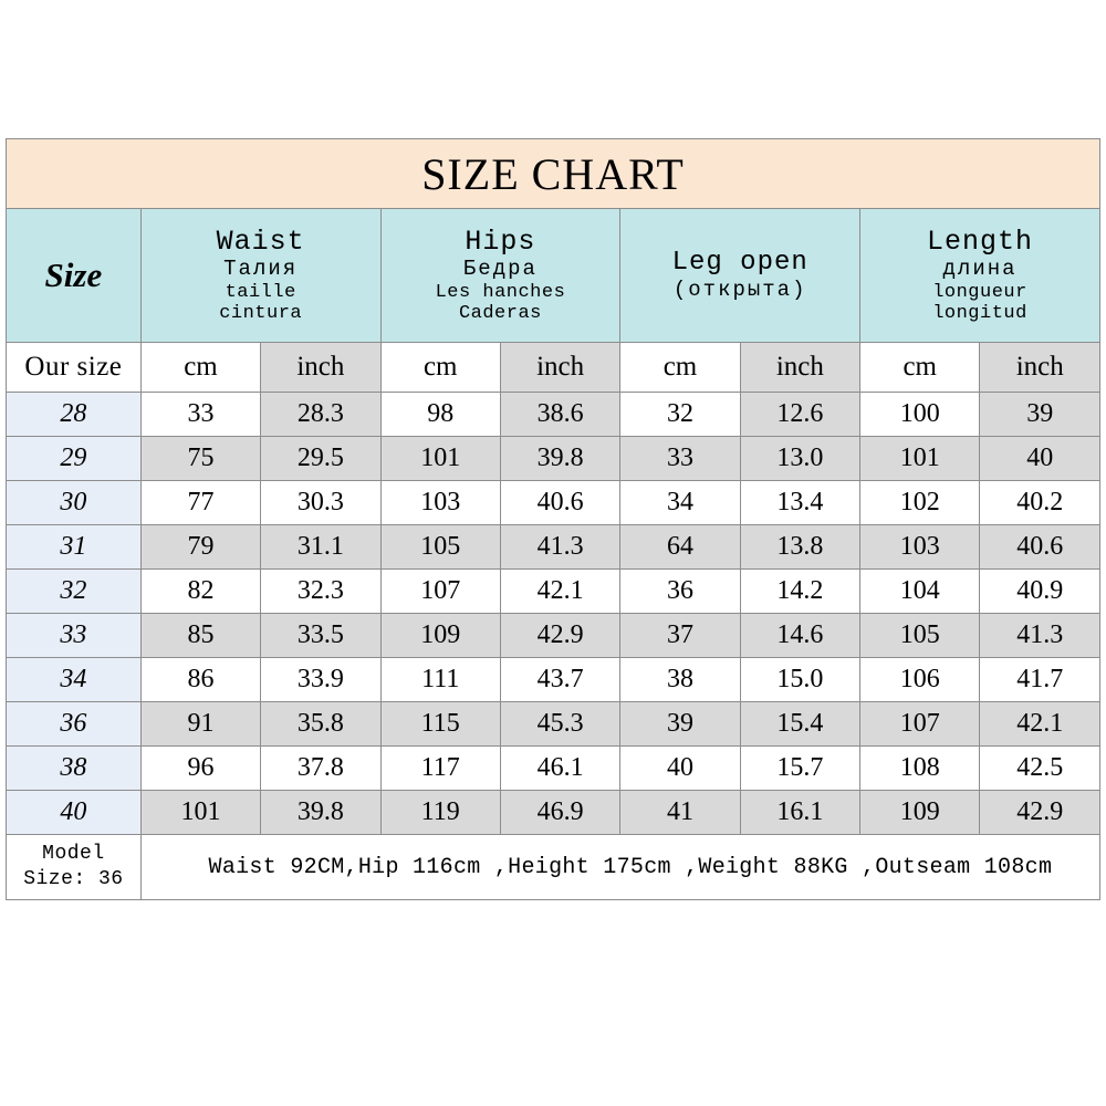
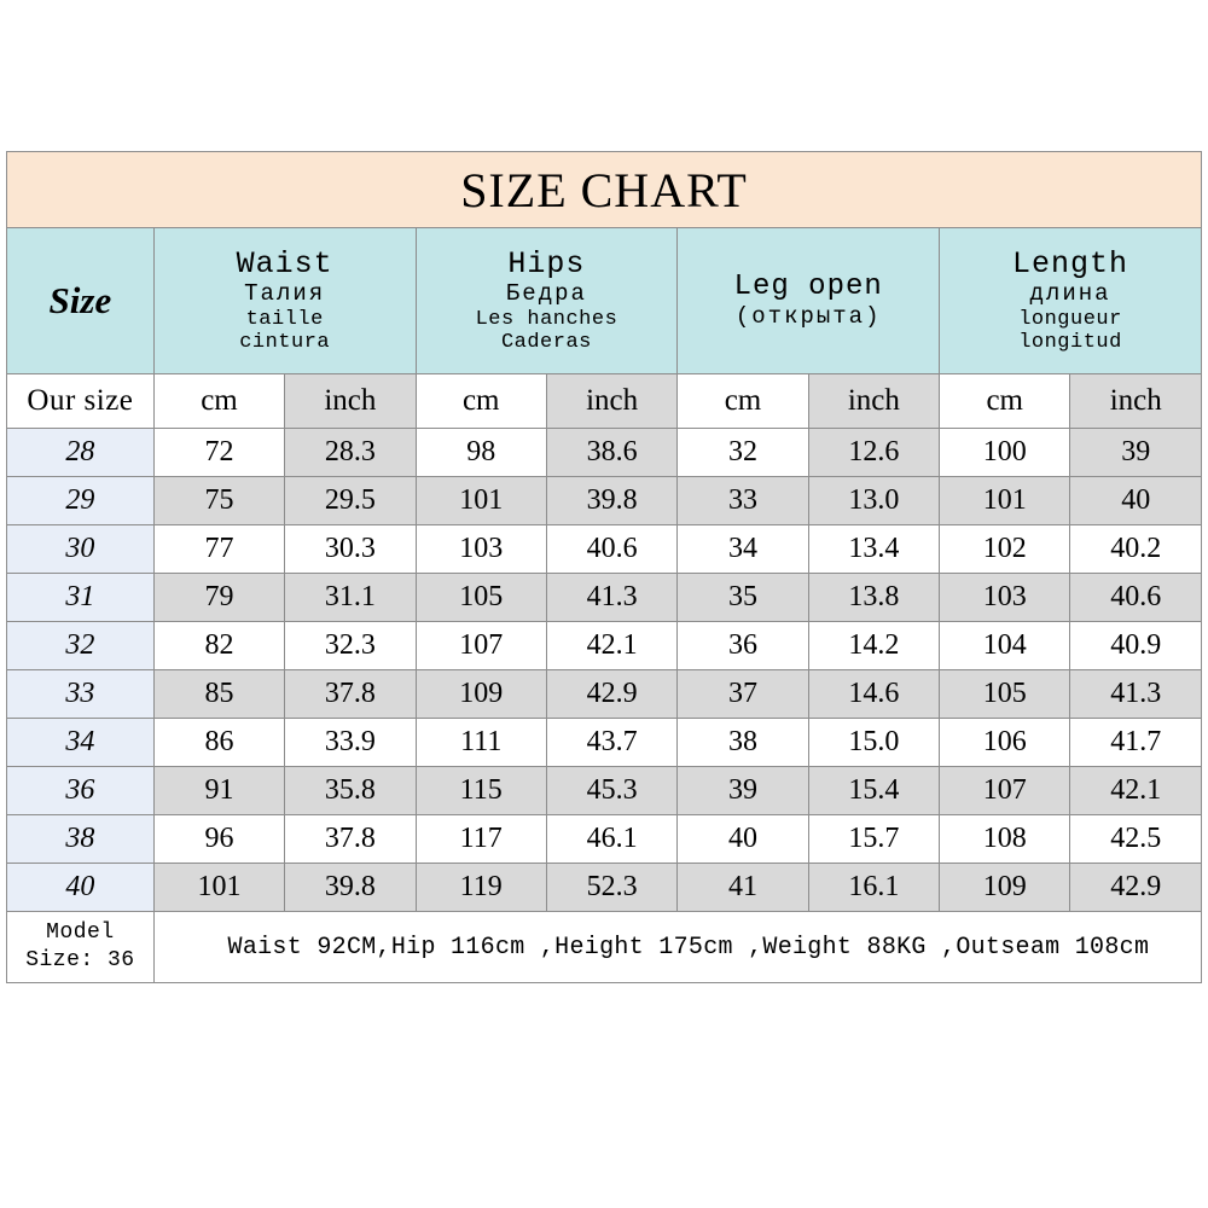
  SIZE CHART
  Size	Waist Талия taille cintura	Hips Бедра Les hanches Caderas	Leg open (открыта)	Length длина longueur longitud
  Our size	cm	inch	cm	inch	cm	inch	cm	inch
- 28	33	28.3	98	38.6	32	12.6	100	39
+ 28	72	28.3	98	38.6	32	12.6	100	39
  29	75	29.5	101	39.8	33	13.0	101	40
  30	77	30.3	103	40.6	34	13.4	102	40.2
- 31	79	31.1	105	41.3	64	13.8	103	40.6
+ 31	79	31.1	105	41.3	35	13.8	103	40.6
  32	82	32.3	107	42.1	36	14.2	104	40.9
- 33	85	33.5	109	42.9	37	14.6	105	41.3
+ 33	85	37.8	109	42.9	37	14.6	105	41.3
  34	86	33.9	111	43.7	38	15.0	106	41.7
  36	91	35.8	115	45.3	39	15.4	107	42.1
  38	96	37.8	117	46.1	40	15.7	108	42.5
- 40	101	39.8	119	46.9	41	16.1	109	42.9
+ 40	101	39.8	119	52.3	41	16.1	109	42.9
  Model Size: 36	Waist 92CM,Hip 116cm ,Height 175cm ,Weight 88KG ,Outseam 108cm
